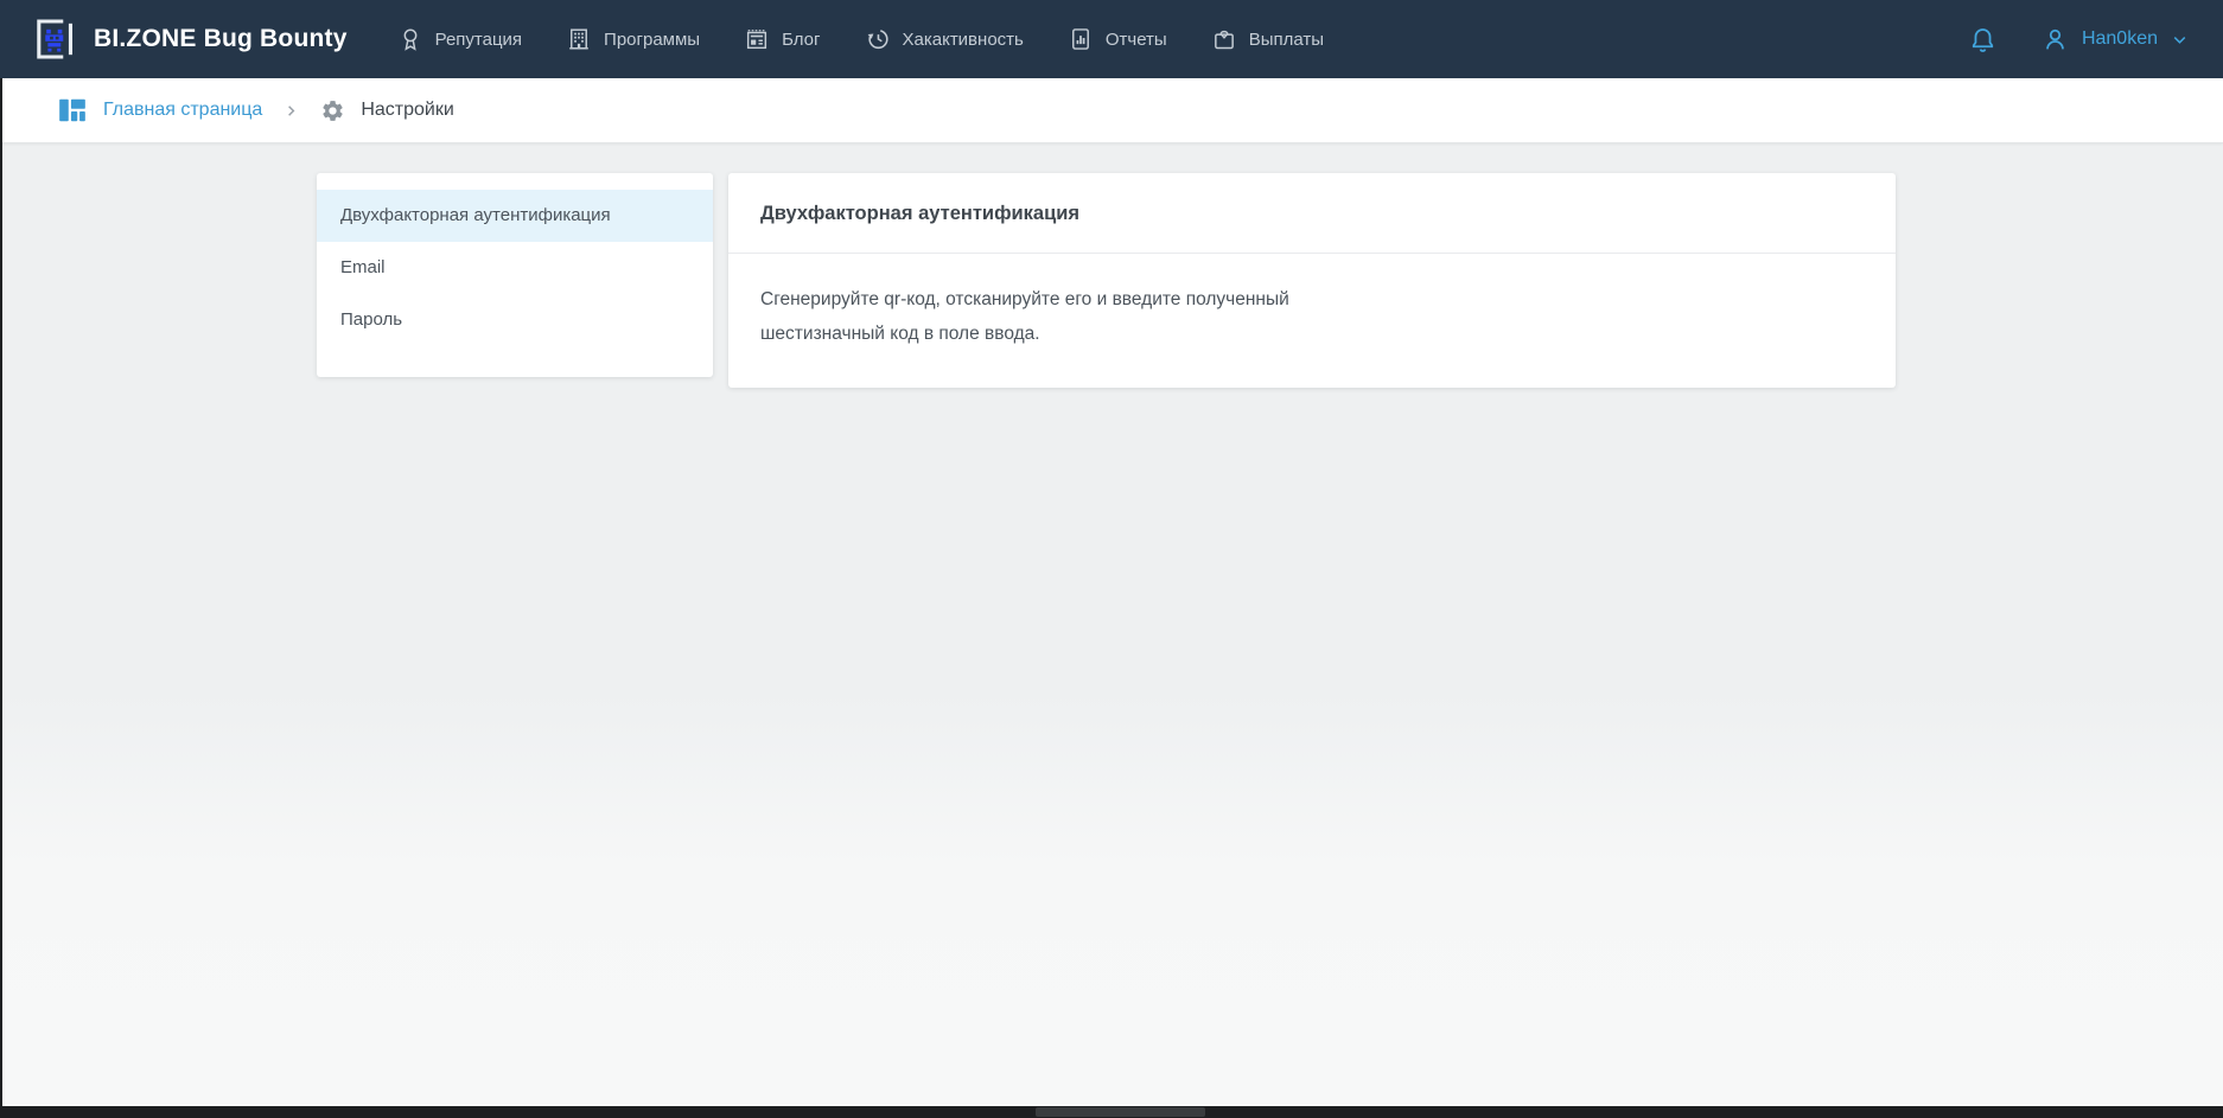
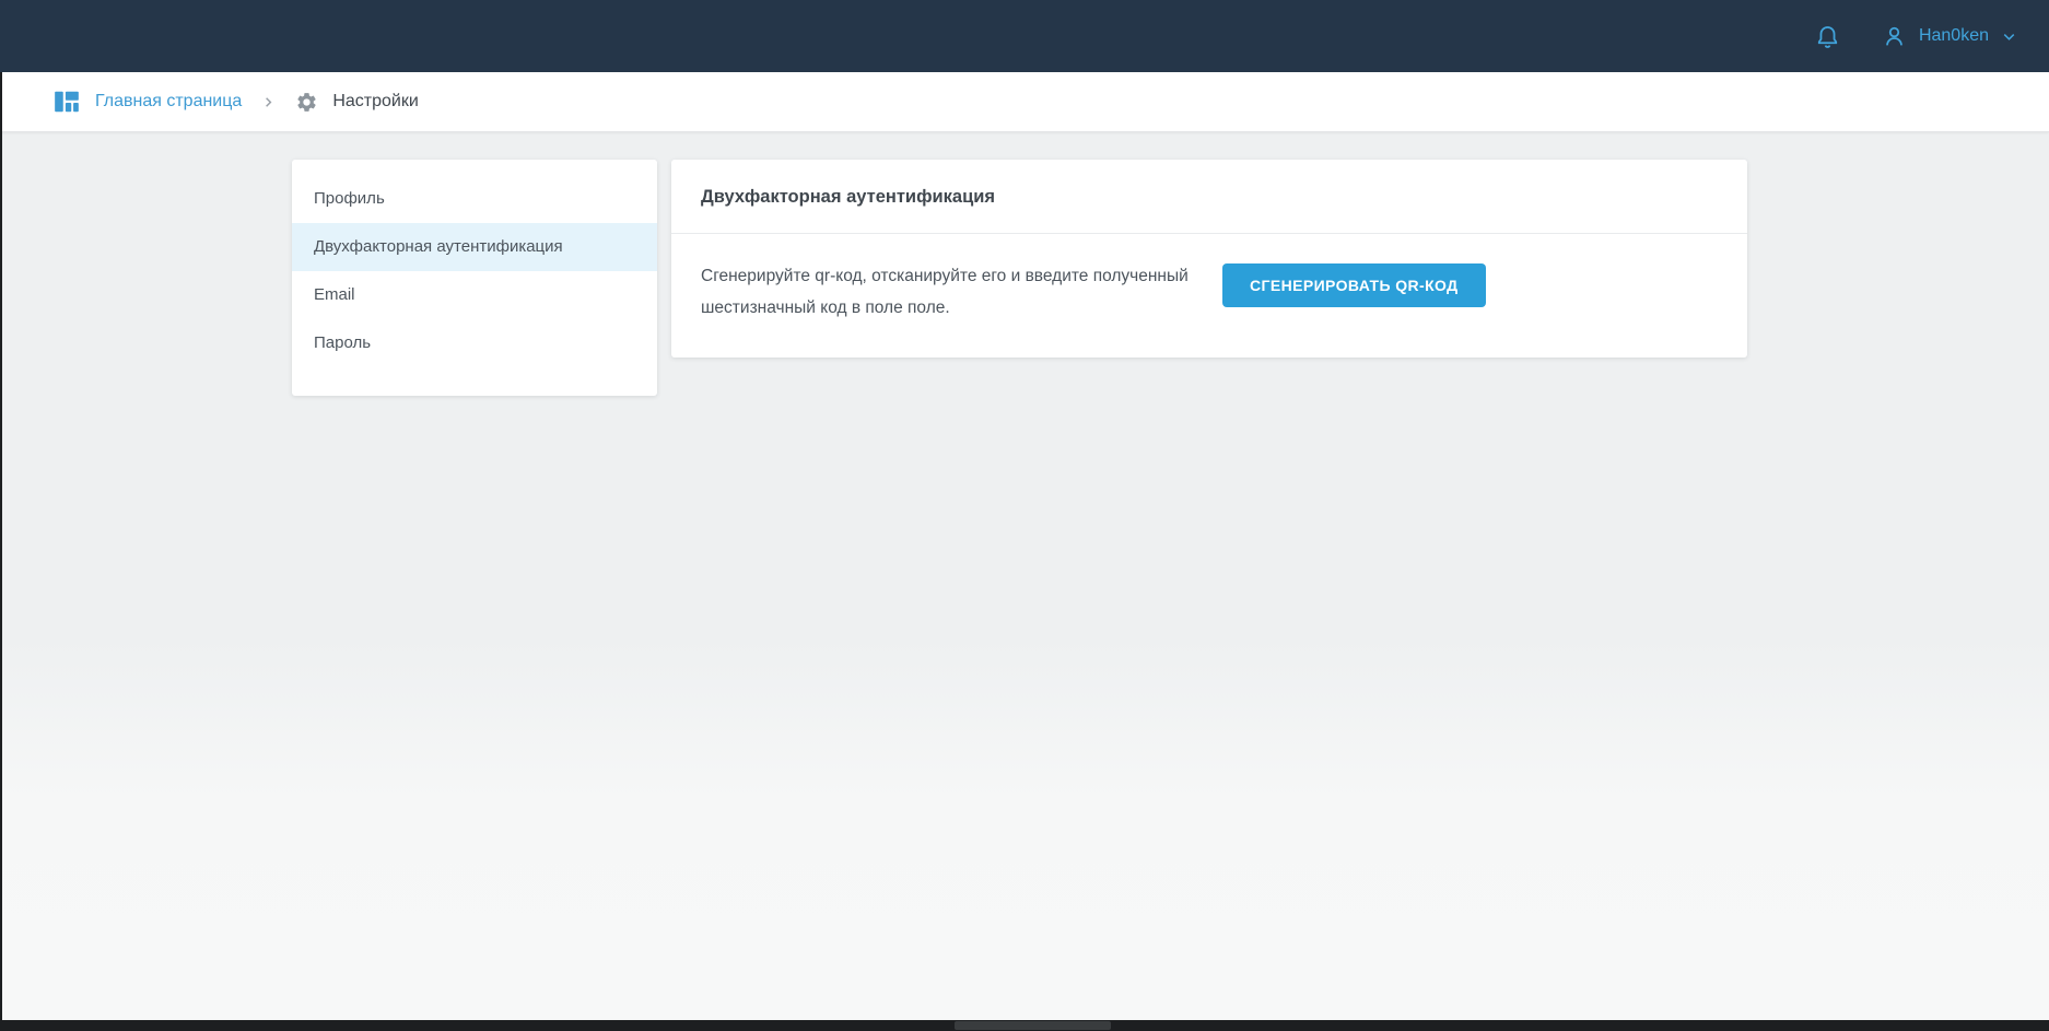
- BI.ZONE Bug Bounty
- Репутация
- Программы
- Блог
- Хакактивность
- Отчеты
- Выплаты
  Han0ken
  Главная страница
  Настройки
+ Профиль
  Двухфакторная аутентификация
  Email
  Пароль
  Двухфакторная аутентификация
- Сгенерируйте qr-код, отсканируйте его и введите полученный шестизначный код в поле ввода.
+ Сгенерируйте qr-код, отсканируйте его и введите полученный шестизначный код в поле поле.
+ СГЕНЕРИРОВАТЬ QR-КОД
